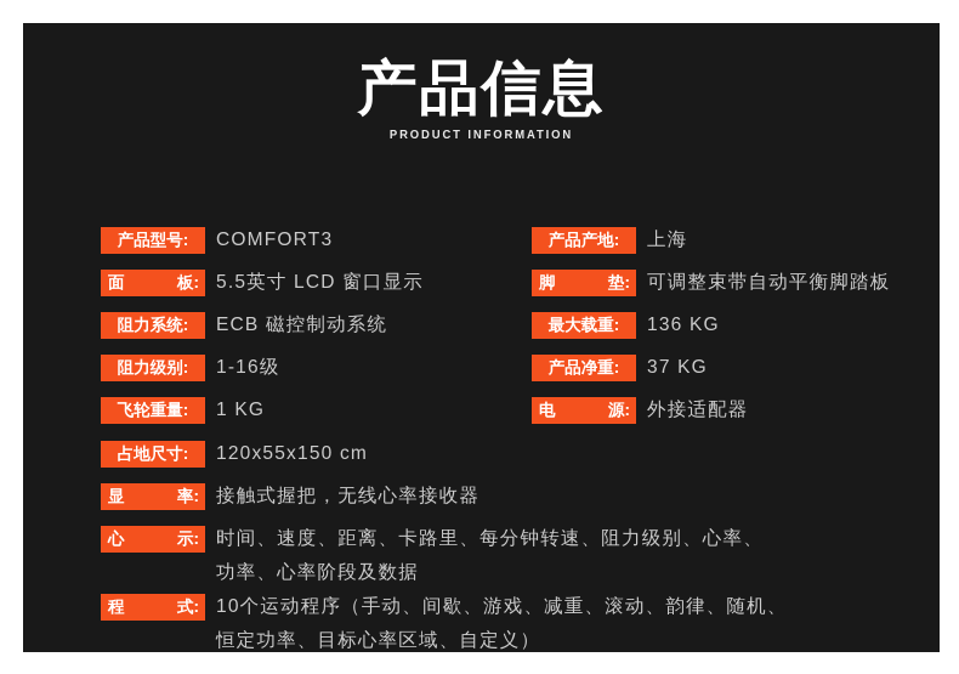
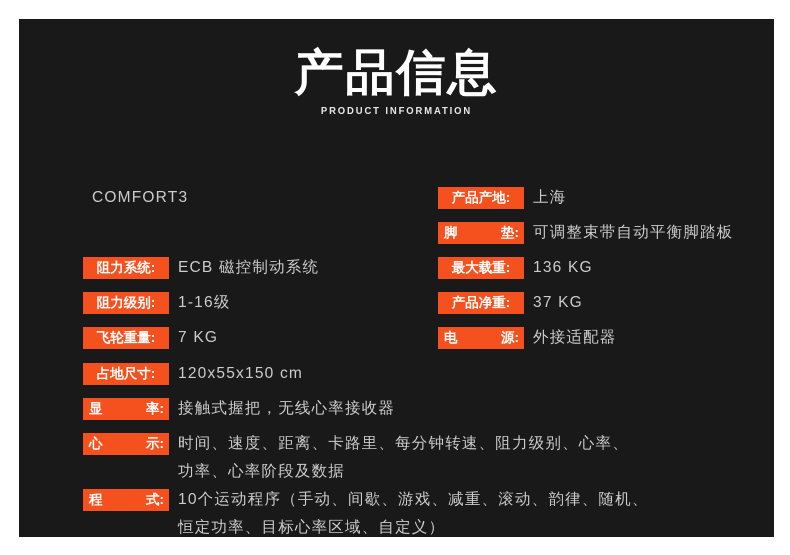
  产品信息
  PRODUCT INFORMATION
- 产品型号:
  COMFORT3
- 面
- 板:
- 5.5英寸 LCD 窗口显示
  阻力系统:
  ECB 磁控制动系统
  阻力级别:
  1-16级
  飞轮重量:
- 1 KG
+ 7 KG
  占地尺寸:
  120x55x150 cm
  产品产地:
  上海
  脚
  垫:
  可调整束带自动平衡脚踏板
  最大载重:
  136 KG
  产品净重:
  37 KG
  电
  源:
  外接适配器
  显
  率:
  接触式握把，无线心率接收器
  心
  示:
  时间、速度、距离、卡路里、每分钟转速、阻力级别、心率、
  功率、心率阶段及数据
  程
  式:
  10个运动程序（手动、间歇、游戏、减重、滚动、韵律、随机、
  恒定功率、目标心率区域、自定义）
